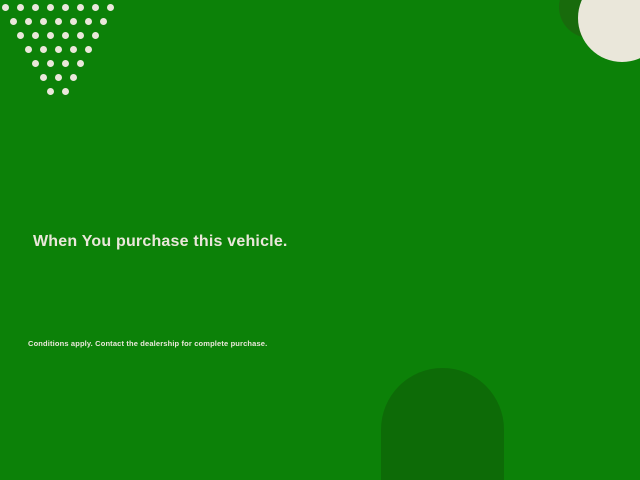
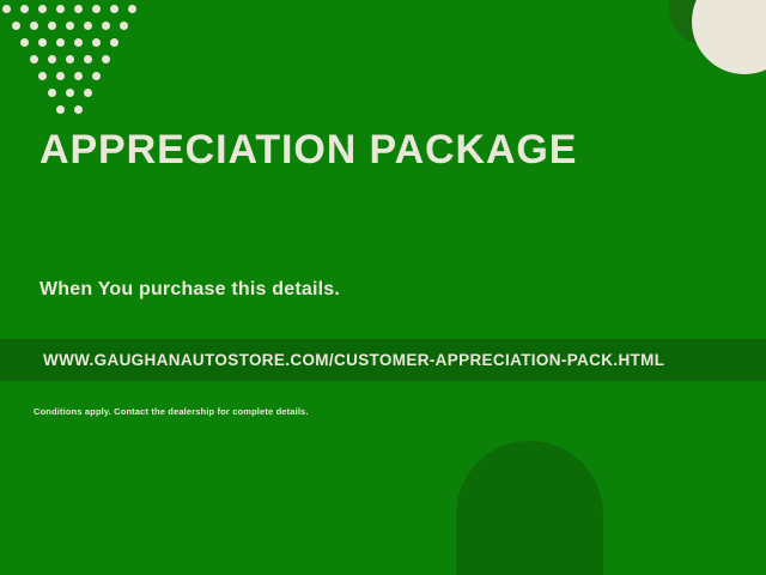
+ APPRECIATION PACKAGE
- When You purchase this vehicle.
+ When You purchase this details.
+ WWW.GAUGHANAUTOSTORE.COM/CUSTOMER-APPRECIATION-PACK.HTML
- Conditions apply. Contact the dealership for complete purchase.
+ Conditions apply. Contact the dealership for complete details.
